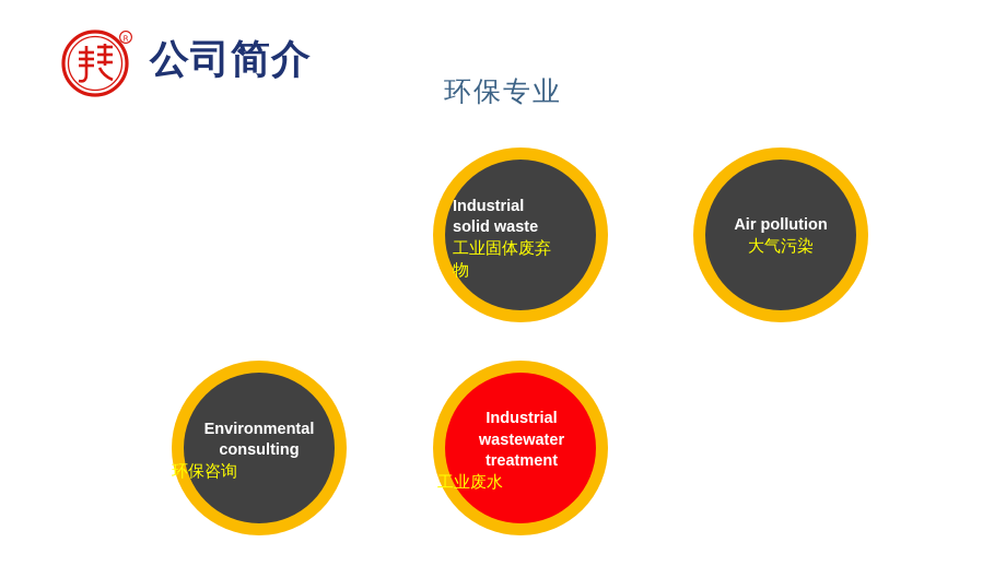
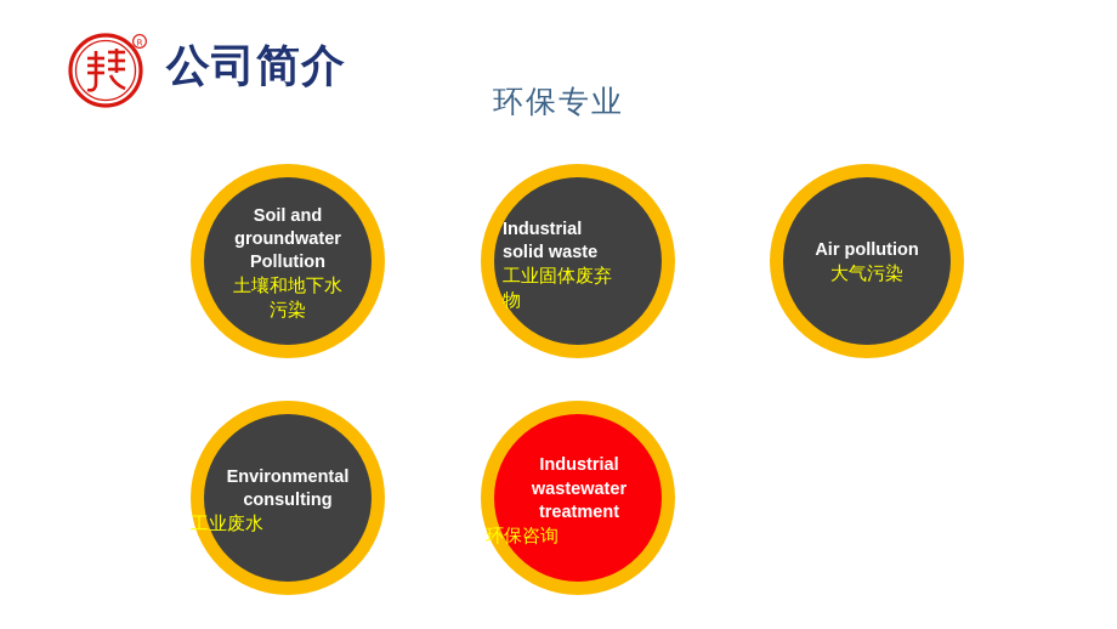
  R
  公司简介
  环保专业
+ Soil and
+ groundwater
+ Pollution
+ 土壤和地下水
+ 污染
  Industrial
  solid waste
  工业固体废弃
  物
  Air pollution
  大气污染
  Environmental
  consulting
- 环保咨询
+ 工业废水
  Industrial
  wastewater
  treatment
- 工业废水
+ 环保咨询
